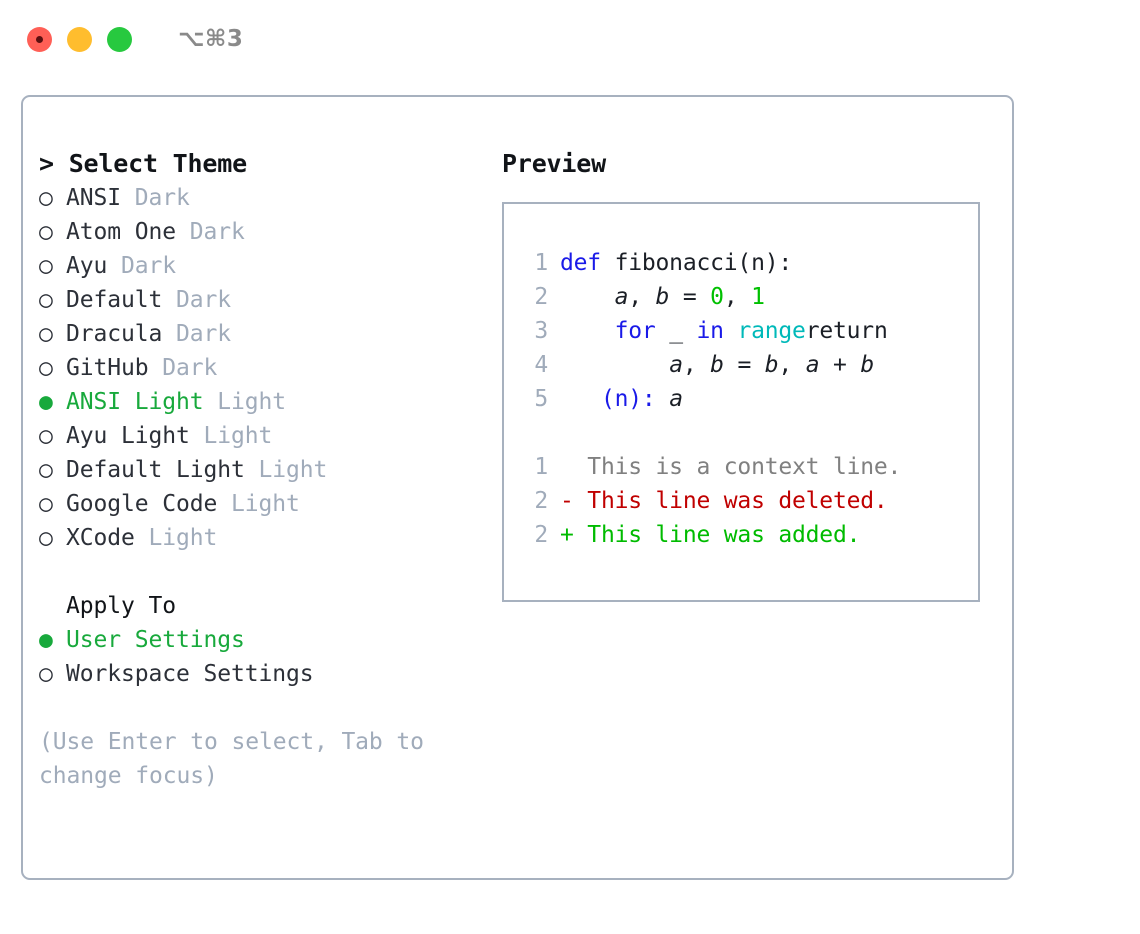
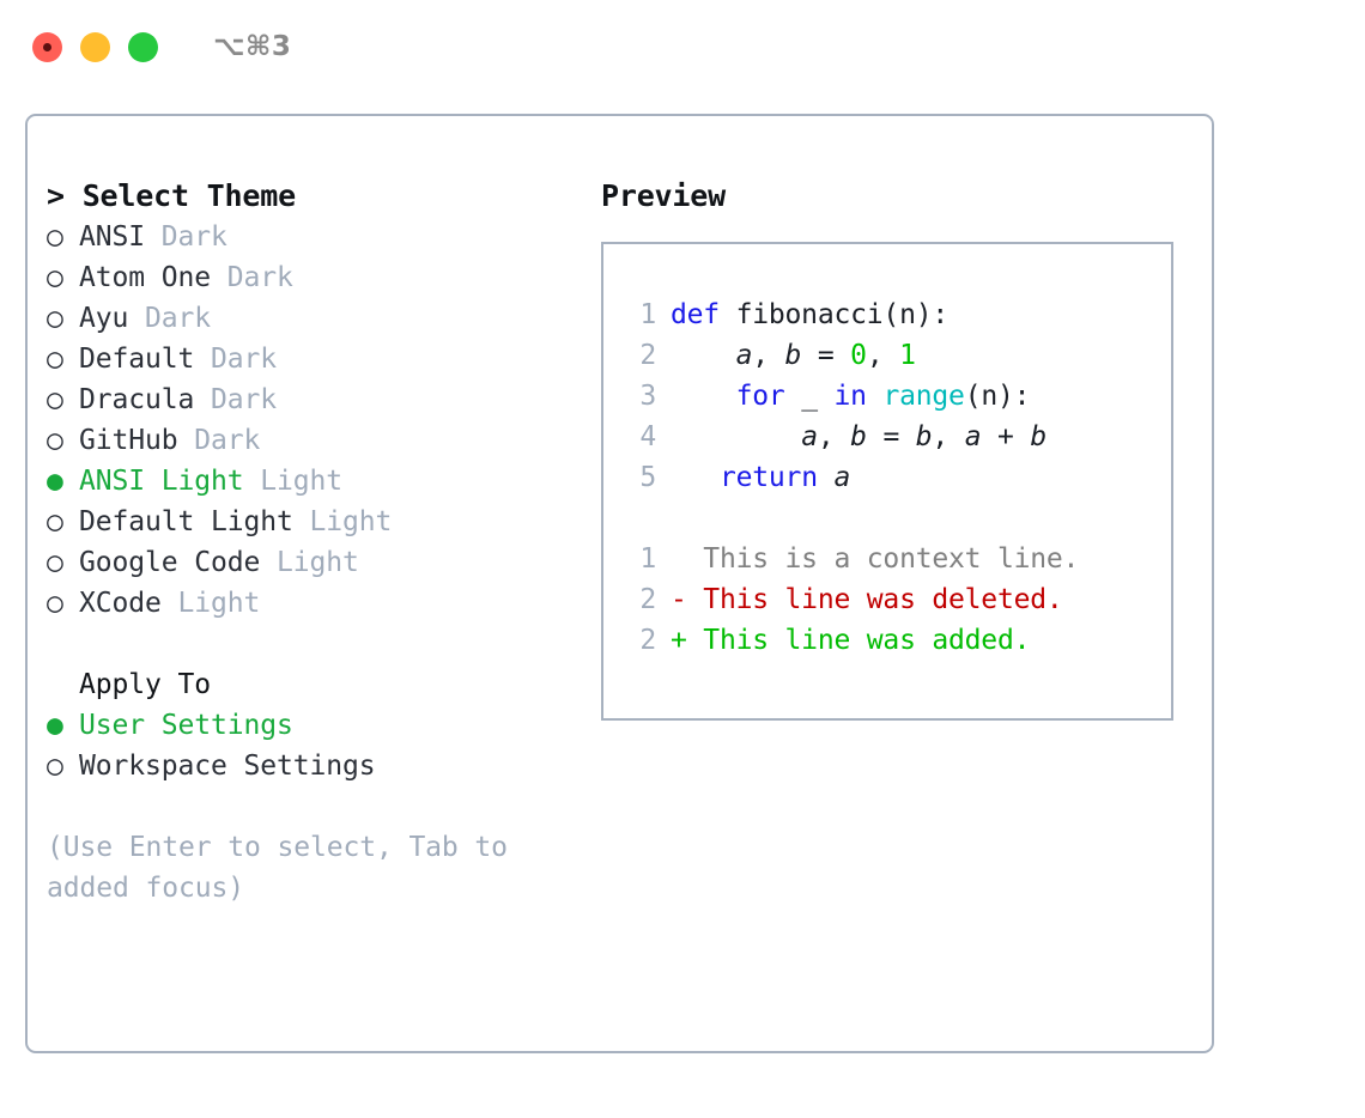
  ⌥⌘3
  > Select Theme
  ○ ANSI Dark
  ○ Atom One Dark
  ○ Ayu Dark
  ○ Default Dark
  ○ Dracula Dark
  ○ GitHub Dark
  ● ANSI Light Light
- ○ Ayu Light Light
  ○ Default Light Light
  ○ Google Code Light
  ○ XCode Light
  Apply To
  ● User Settings
  ○ Workspace Settings
- (Use Enter to select, Tab to change focus)
+ (Use Enter to select, Tab to added focus)
  Preview
  1 def fibonacci(n):
  2 a, b = 0, 1
- 3 for _ in rangereturn
+ 3 for _ in range(n):
  4 a, b = b, a + b
- 5 (n): a
+ 5 return a
  1 This is a context line.
  2 - This line was deleted.
  2 + This line was added.
